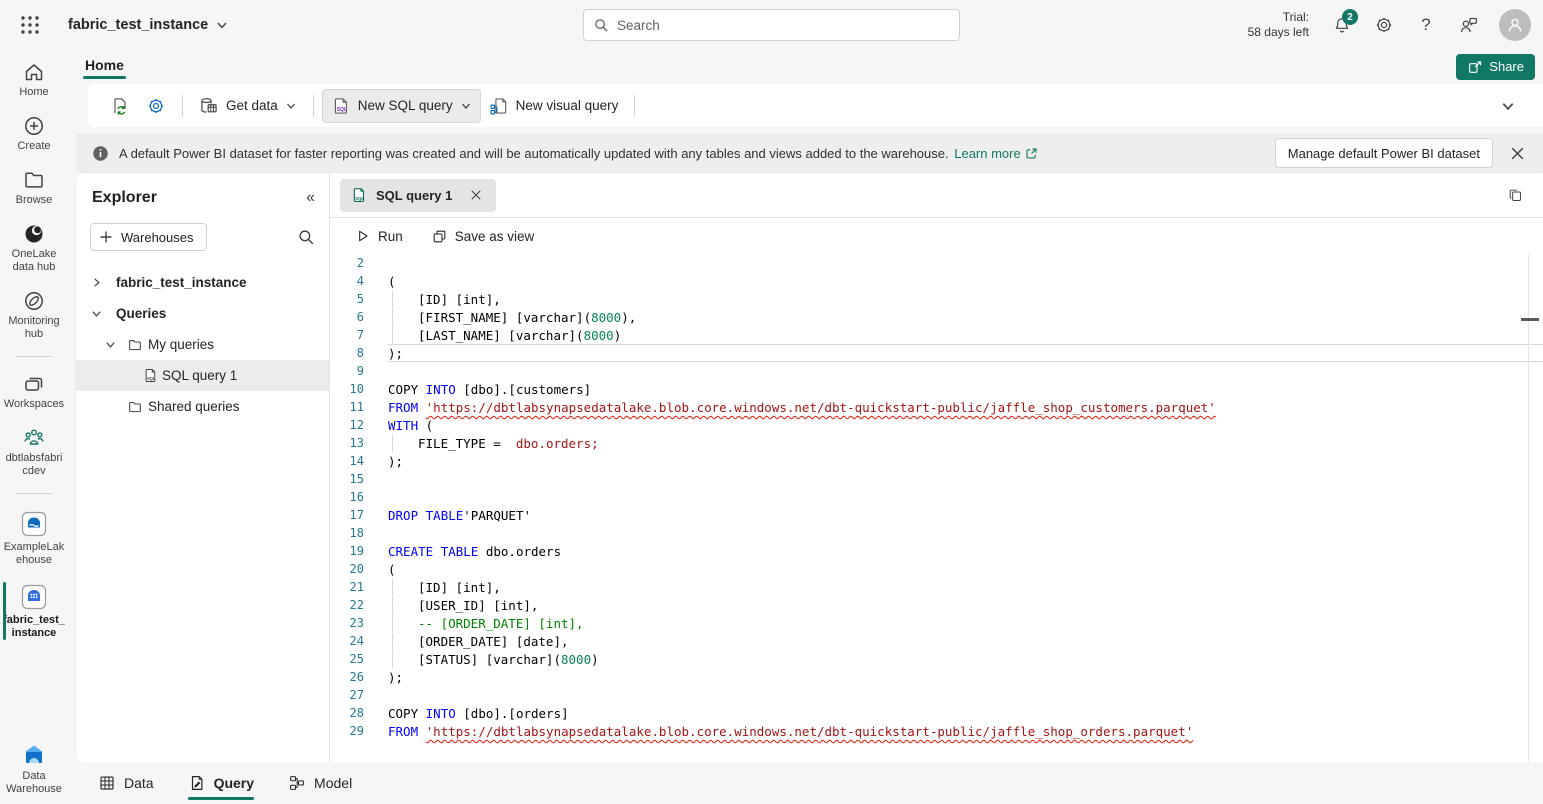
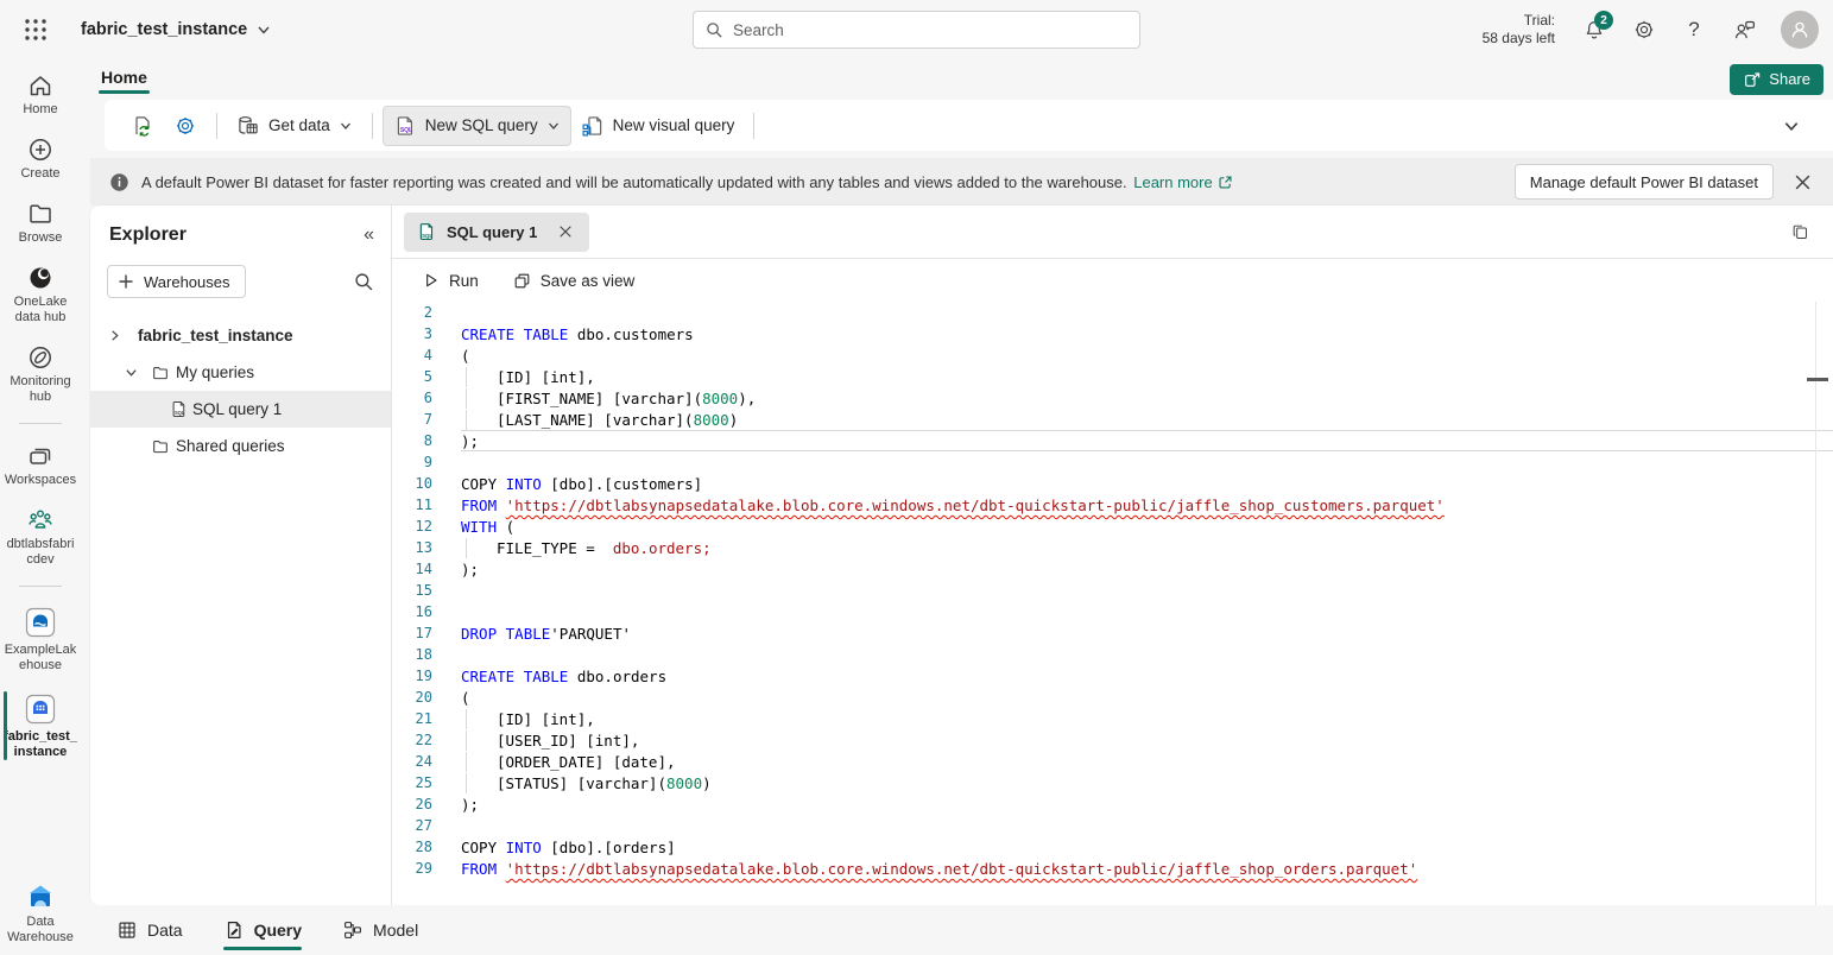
  fabric_test_instance
  Search
  Trial:
  58 days left
  2
  ?
  Home
  Create
  Browse
  OneLake data hub
  Monitoring hub
  Workspaces
  dbtlabsfabricdev
  ExampleLakehouse
  abric_test_instance
  Data Warehouse
  Home
  Share
  Get data
  New SQL query
  New visual query
  A default Power BI dataset for faster reporting was created and will be automatically updated with any tables and views added to the warehouse.
  Learn more
  Manage default Power BI dataset
  Explorer
  «
  Warehouses
  fabric_test_instance
- Queries
  My queries
  SQL query 1
  Shared queries
  SQL query 1
  Run
  Save as view
  2
+ 3
+ CREATE TABLE dbo.customers
  4
  (
  5
  [ID] [int],
  6
  [FIRST_NAME] [varchar](8000),
  7
  [LAST_NAME] [varchar](8000)
  8
  );
  9
  10
  COPY INTO [dbo].[customers]
  11
  FROM 'https://dbtlabsynapsedatalake.blob.core.windows.net/dbt-quickstart-public/jaffle_shop_customers.parquet'
  12
  WITH (
  13
  FILE_TYPE = dbo.orders;
  14
  );
  15
  16
  17
  DROP TABLE'PARQUET'
  18
  19
  CREATE TABLE dbo.orders
  20
  (
  21
  [ID] [int],
  22
  [USER_ID] [int],
- 23
- -- [ORDER_DATE] [int],
  24
  [ORDER_DATE] [date],
  25
  [STATUS] [varchar](8000)
  26
  );
  27
  28
  COPY INTO [dbo].[orders]
  29
  FROM 'https://dbtlabsynapsedatalake.blob.core.windows.net/dbt-quickstart-public/jaffle_shop_orders.parquet'
  Data
  Query
  Model
